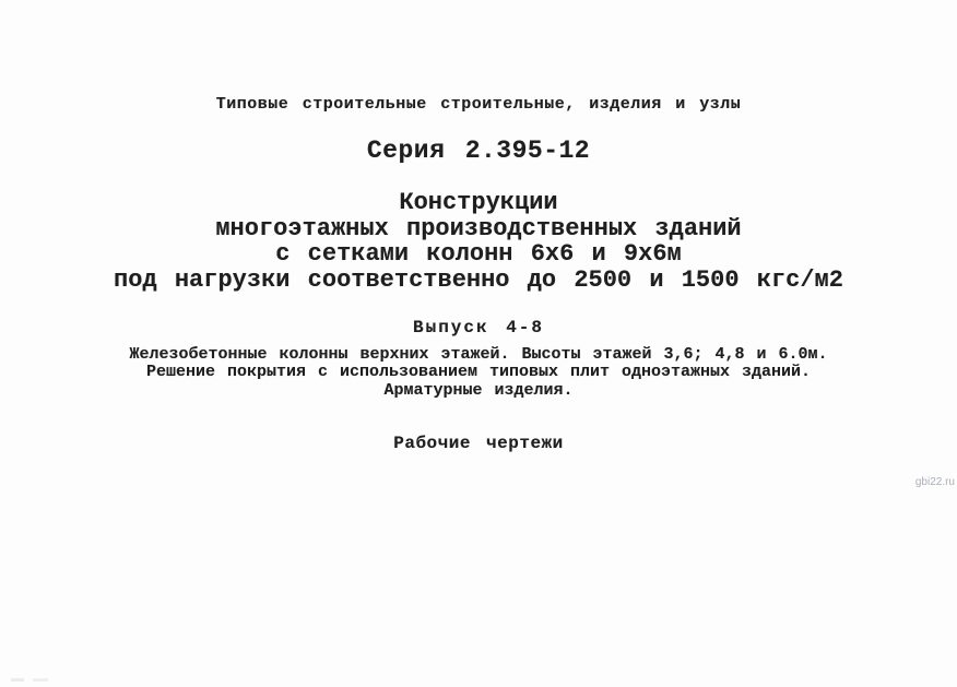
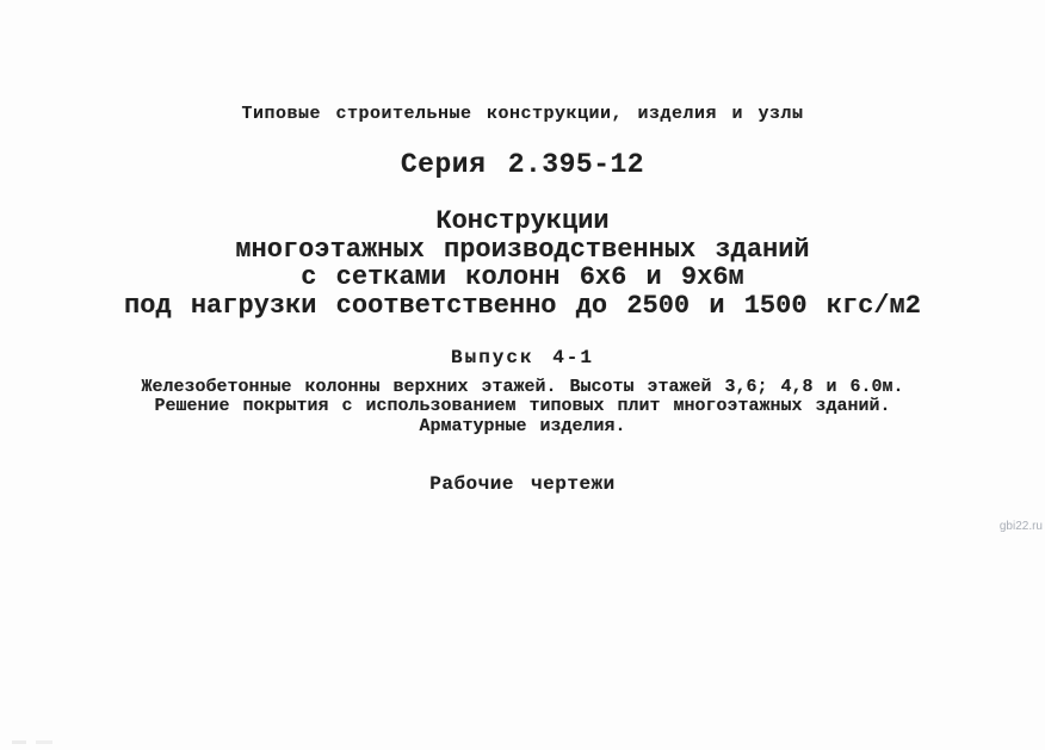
- Типовые строительные строительные, изделия и узлы
+ Типовые строительные конструкции, изделия и узлы
  Серия 2.395-12
  Конструкции
  многоэтажных производственных зданий
  с сетками колонн 6х6 и 9х6м
  под нагрузки соответственно до 2500 и 1500 кгс/м2
- Выпуск 4-8
+ Выпуск 4-1
  Железобетонные колонны верхних этажей. Высоты этажей 3,6; 4,8 и 6.0м.
- Решение покрытия с использованием типовых плит одноэтажных зданий.
+ Решение покрытия с использованием типовых плит многоэтажных зданий.
  Арматурные изделия.
  Рабочие чертежи
  gbi22.ru
